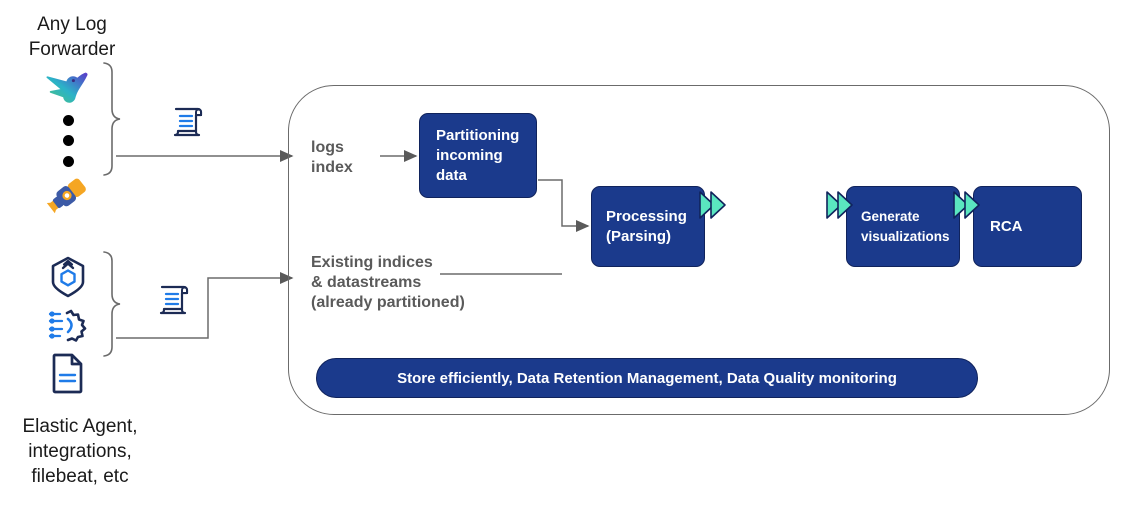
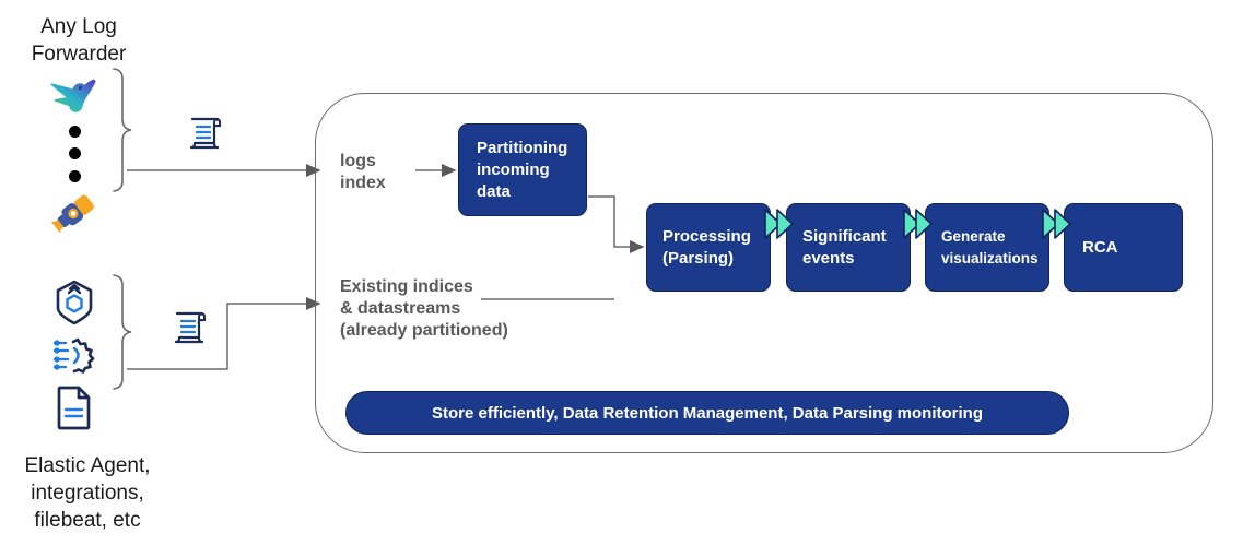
  Any Log
  Forwarder
  Elastic Agent,
  integrations,
  filebeat, etc
  logs
  index
  Existing indices
  & datastreams
  (already partitioned)
  Partitioning
  incoming
  data
  Processing
  (Parsing)
+ Significant
+ events
  Generate
  visualizations
  RCA
- Store efficiently, Data Retention Management, Data Quality monitoring
+ Store efficiently, Data Retention Management, Data Parsing monitoring
